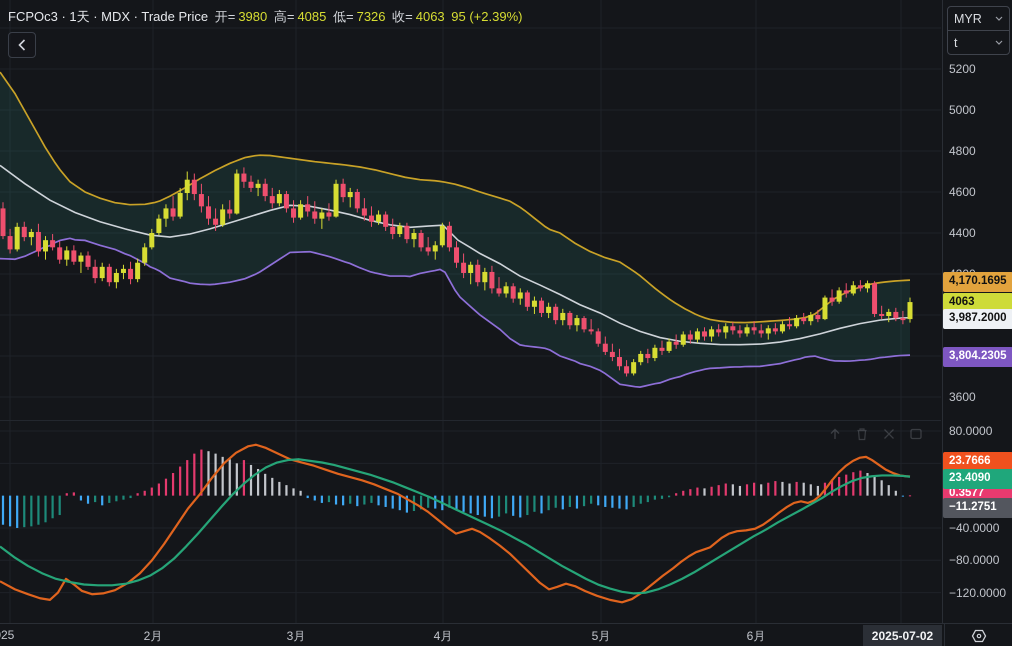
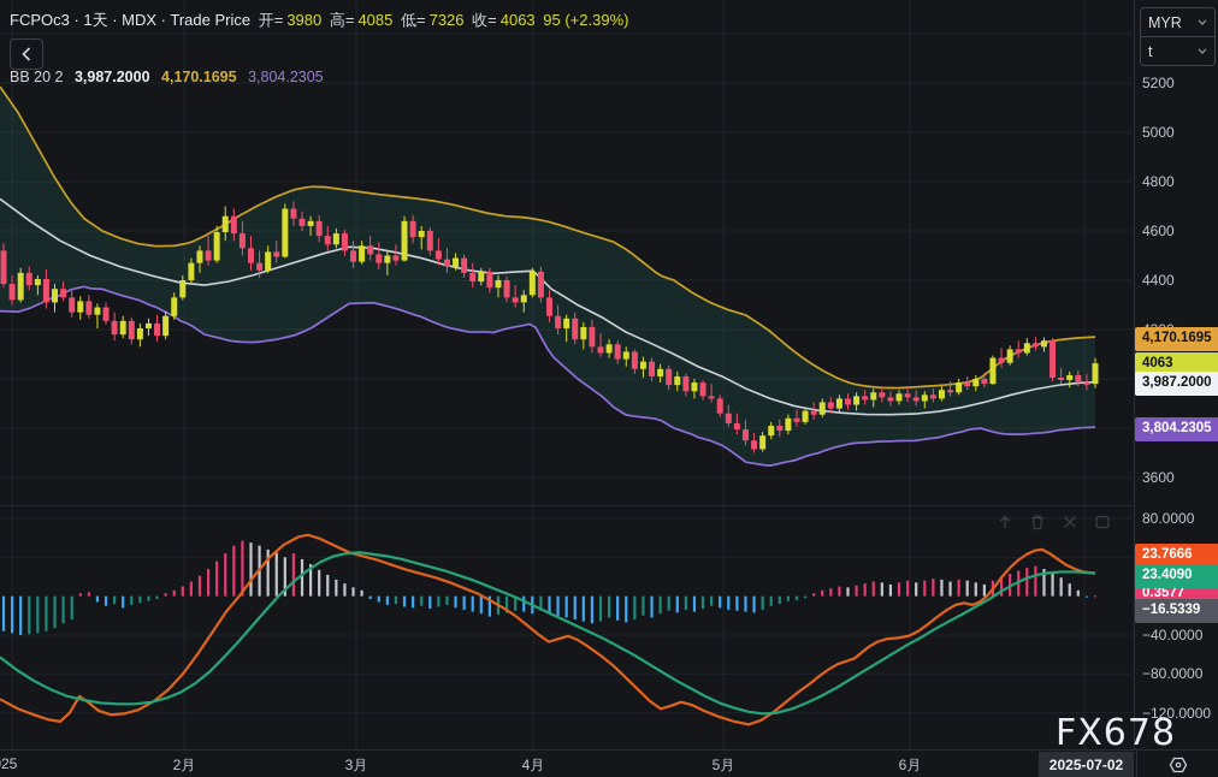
  FCPOc3 · 1天 · MDX · Trade Price 开= 3980 高= 4085 低= 7326 收= 4063 95 (+2.39%)
+ BB 20 2 3,987.2000 4,170.1695 3,804.2305
+ FX678
  5200
  5000
  4800
  4600
  4400
  3600
  80.0000
  −40.0000
  −80.0000
  −120.0000
  4,170.1695
  4063
  3,987.2000
  3,804.2305
  0.3577
  23.7666
  23.4090
- −11.2751
+ −16.5339
  MYR
  t
  6月
  5月
  4月
  3月
  2月
  2025-07-02
